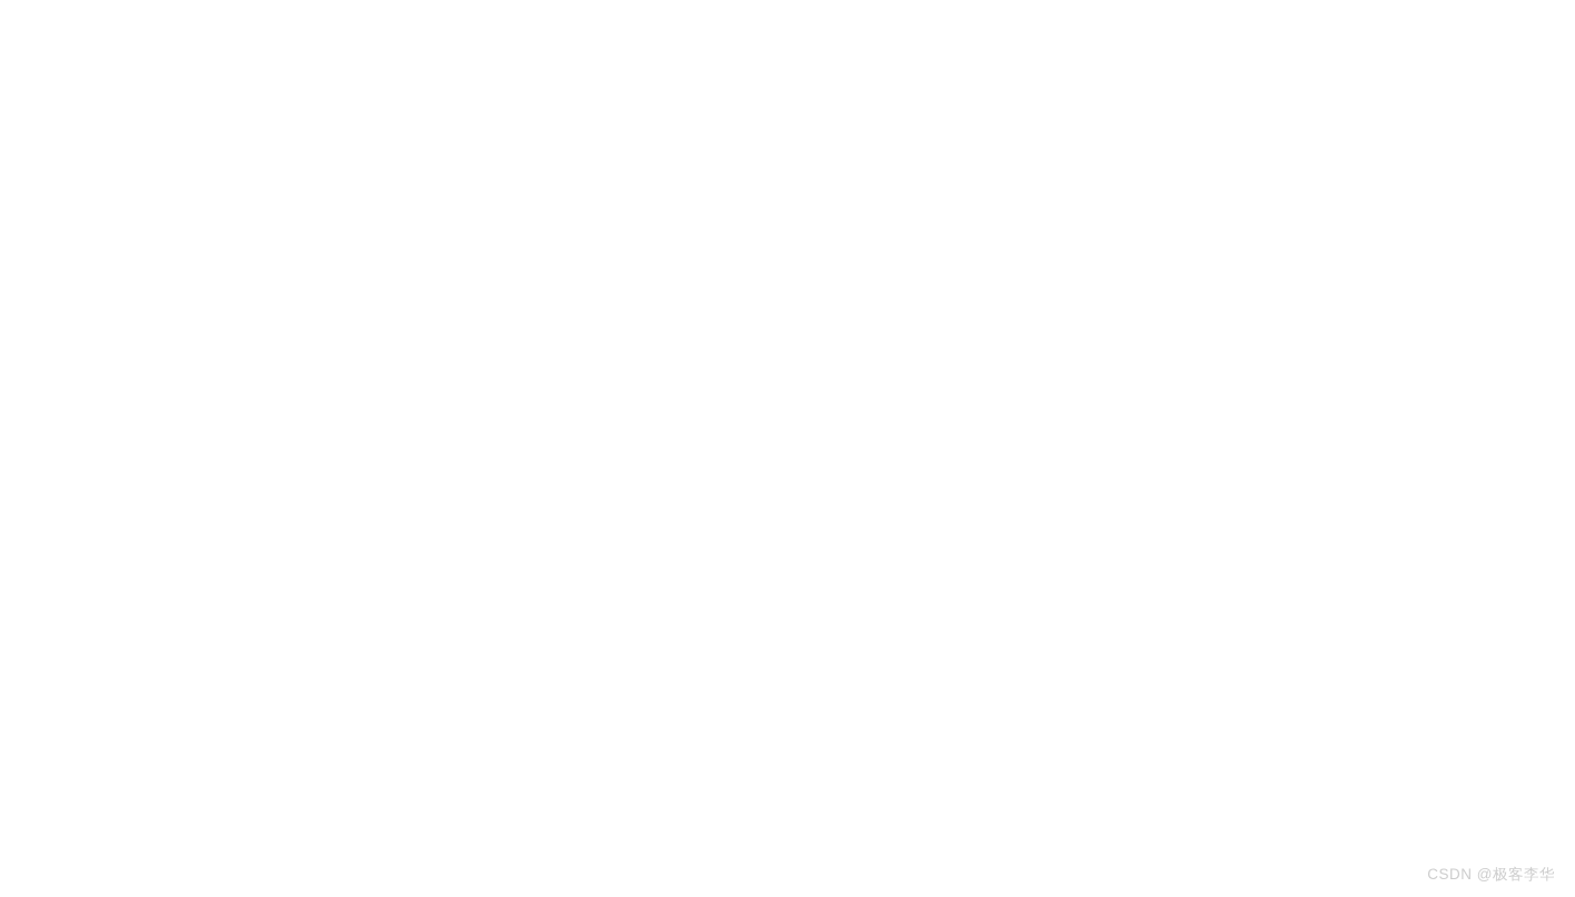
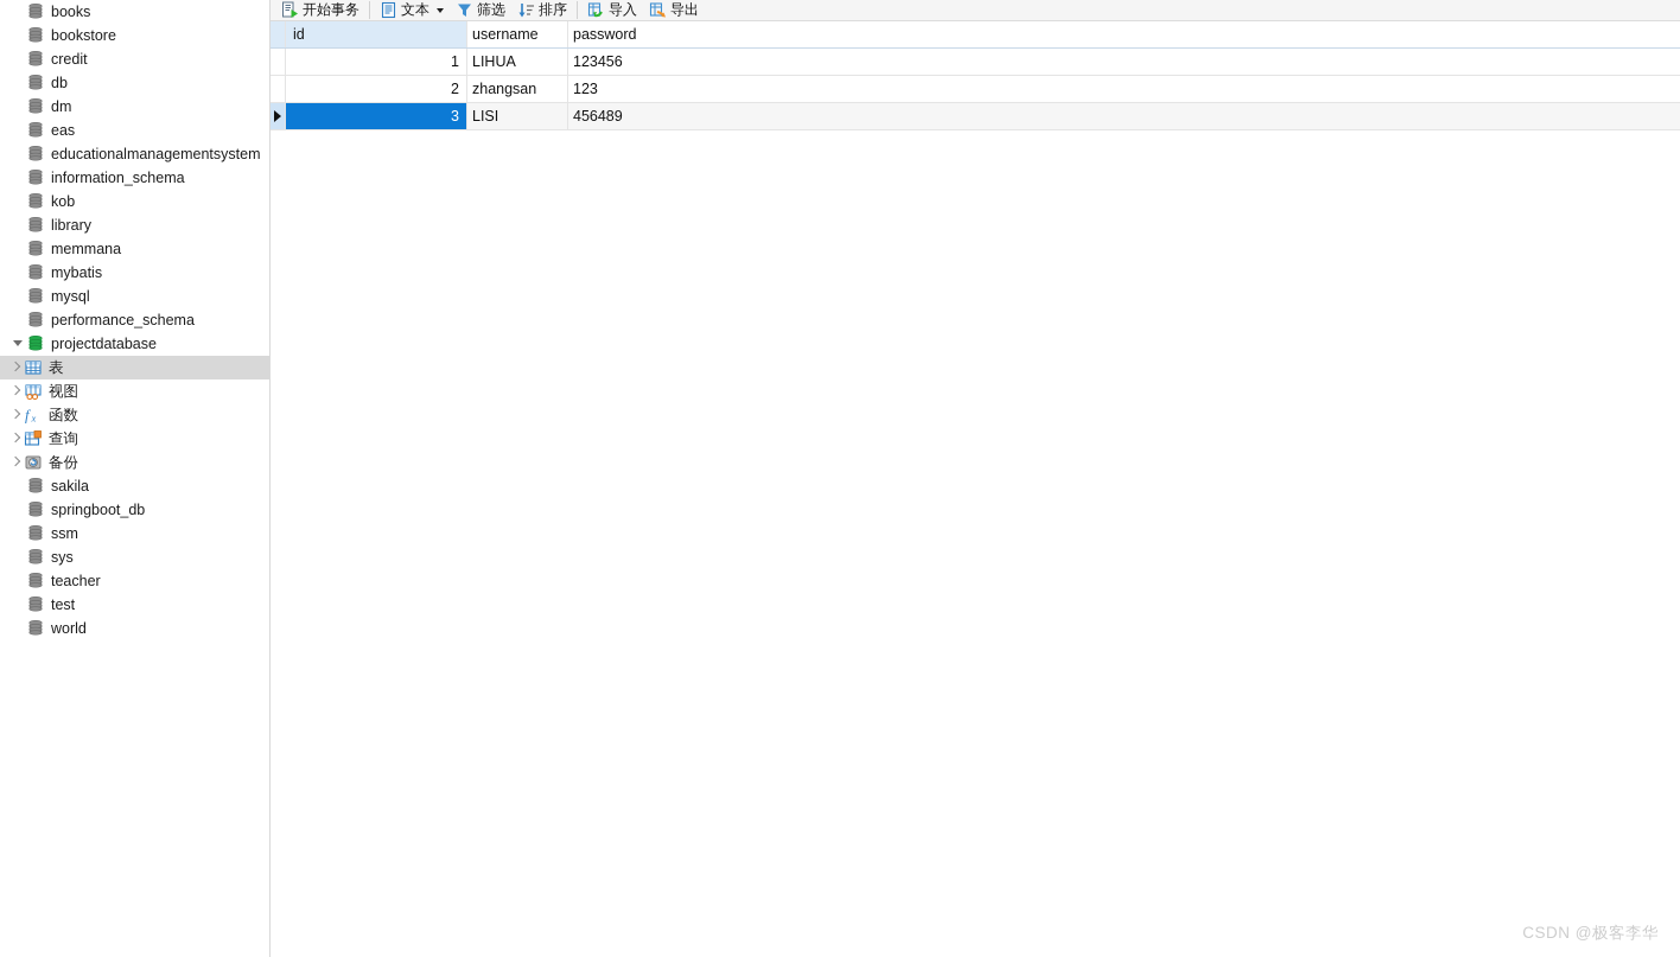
+ books
+ bookstore
+ credit
+ db
+ dm
+ eas
+ educationalmanagementsystem
+ information_schema
+ kob
+ library
+ memmana
+ mybatis
+ mysql
+ performance_schema
+ projectdatabase
+ 表
+ 视图
+ f
+ x
+ 函数
+ 查询
+ 备份
+ sakila
+ springboot_db
+ ssm
+ sys
+ teacher
+ test
+ world
+ 开始事务
+ 文本
+ 筛选
+ 排序
+ 导入
+ 导出
+ id
+ username
+ password
+ 1
+ LIHUA
+ 123456
+ 2
+ zhangsan
+ 123
+ 3
+ LISI
+ 456489
  CSDN @极客李华
